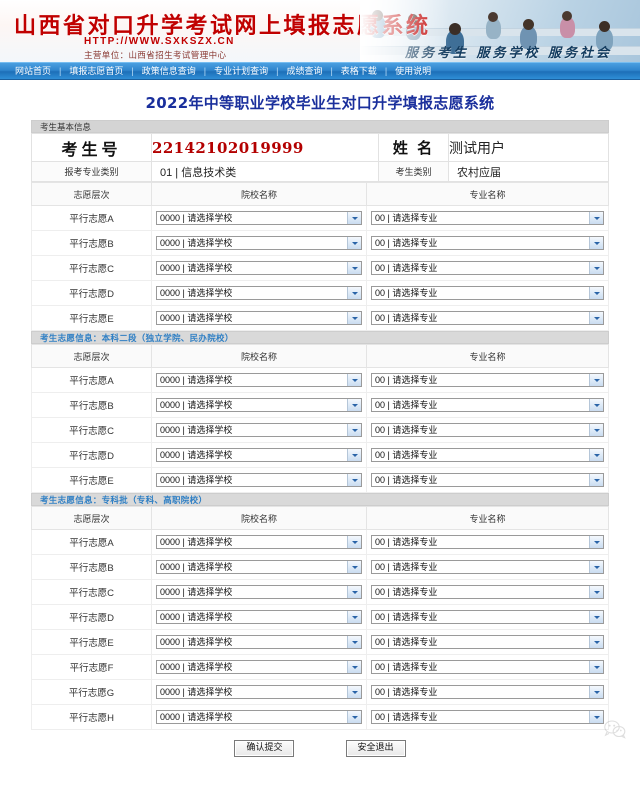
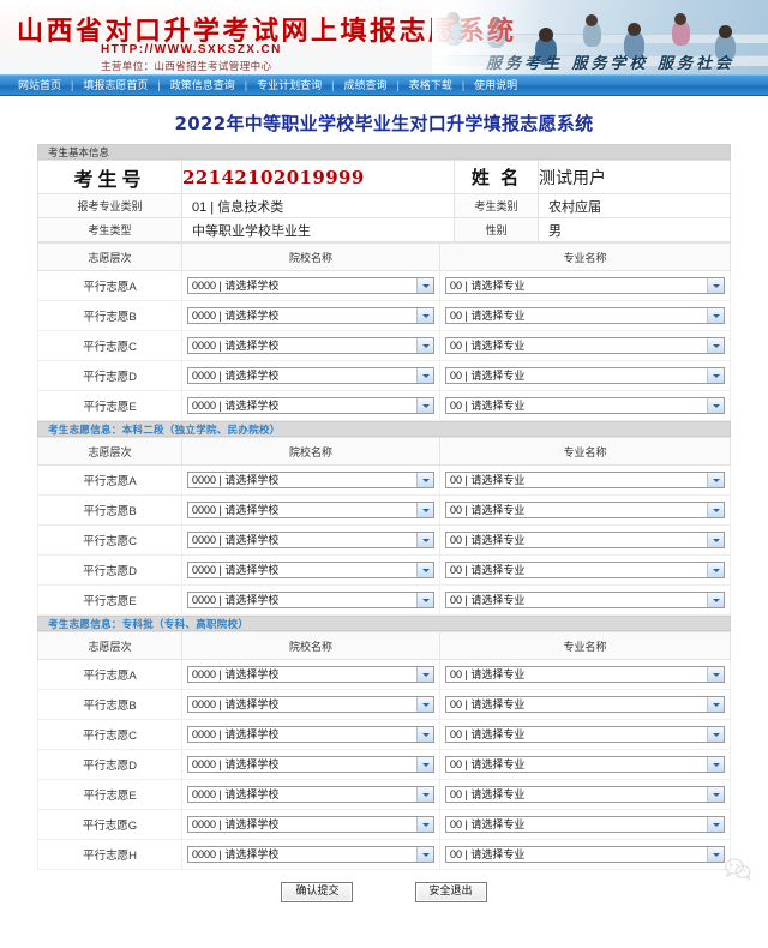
  山西省对口升学考试网上填报志
  HTTP://WWW.SXKSZX.CN
  主营单位：山西省招生考试管理中心
  生 服务学校 服务社会
  网站首页
  |
  填报志愿首页
  |
  政策信息查询
  |
  专业计划查询
  |
  成绩查询
  |
  表格下载
  |
  使用说明
  2022年中等职业学校毕业生对口升学填报志愿系统
  考生基本信息
  考生号	22142102019999	姓 名	测试用户
  报考专业类别	01 | 信息技术类	考生类别	农村应届
+ 考生类型	中等职业学校毕业生	性别	男
  志愿层次	院校名称	专业名称
  平行志愿A	0000 | 请选择学校	00 | 请选择专业
  平行志愿B	0000 | 请选择学校	00 | 请选择专业
  平行志愿C	0000 | 请选择学校	00 | 请选择专业
  平行志愿D	0000 | 请选择学校	00 | 请选择专业
  平行志愿E	0000 | 请选择学校	00 | 请选择专业
  考生志愿信息：本科二段（独立学院、民办院校）
  志愿层次	院校名称	专业名称
  平行志愿A	0000 | 请选择学校	00 | 请选择专业
  平行志愿B	0000 | 请选择学校	00 | 请选择专业
  平行志愿C	0000 | 请选择学校	00 | 请选择专业
  平行志愿D	0000 | 请选择学校	00 | 请选择专业
  平行志愿E	0000 | 请选择学校	00 | 请选择专业
  考生志愿信息：专科批（专科、高职院校）
  志愿层次	院校名称	专业名称
  平行志愿A	0000 | 请选择学校	00 | 请选择专业
  平行志愿B	0000 | 请选择学校	00 | 请选择专业
  平行志愿C	0000 | 请选择学校	00 | 请选择专业
  平行志愿D	0000 | 请选择学校	00 | 请选择专业
  平行志愿E	0000 | 请选择学校	00 | 请选择专业
- 平行志愿F	0000 | 请选择学校	00 | 请选择专业
  平行志愿G	0000 | 请选择学校	00 | 请选择专业
  平行志愿H	0000 | 请选择学校	00 | 请选择专业
  确认提交 安全退出
